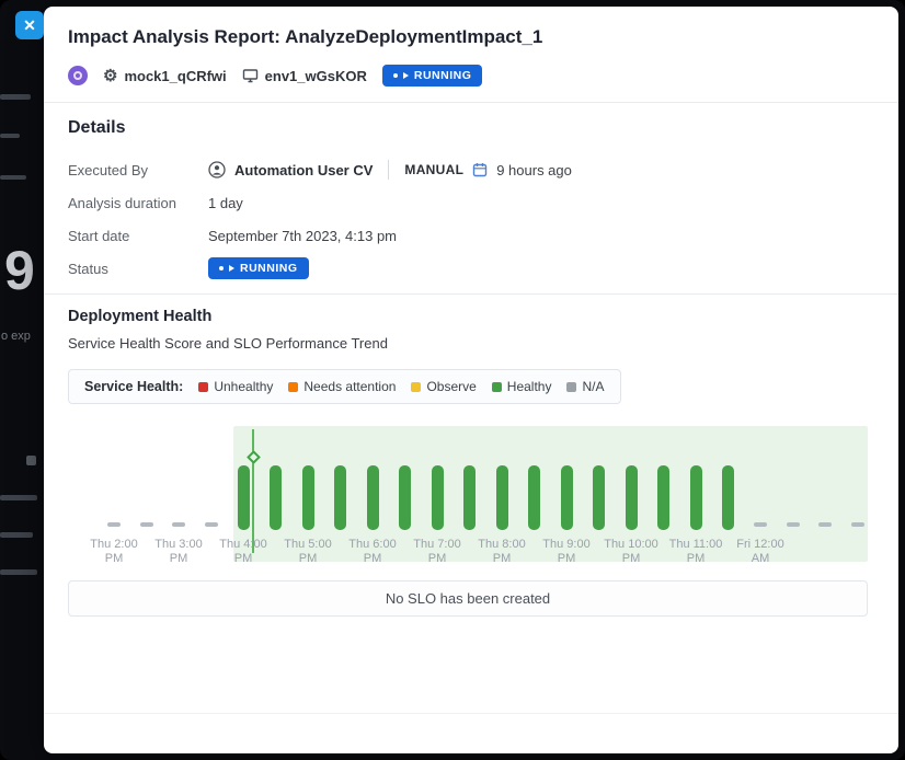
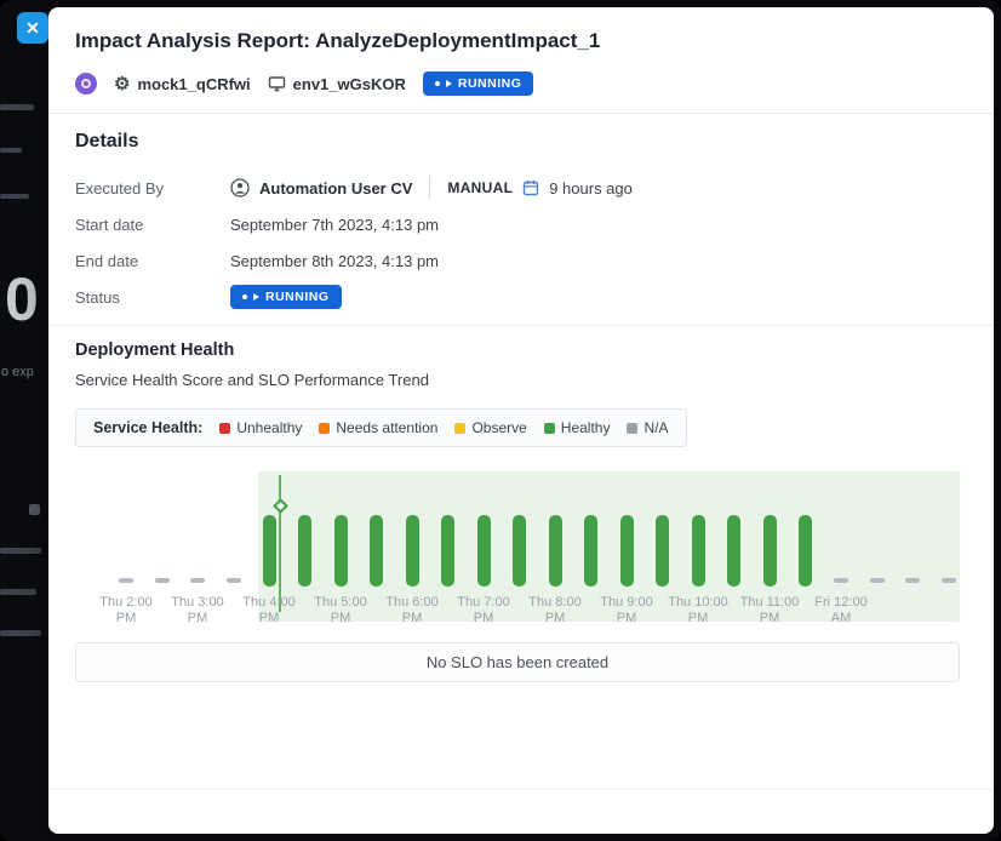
- 9
+ 0
  o exp
  ✕
  Impact Analysis Report: AnalyzeDeploymentImpact_1
  ⚙
  mock1_qCRfwi
  env1_wGsKOR
  RUNNING
  Details
  Executed By
  Automation User CV
  MANUAL
  9 hours ago
- Analysis duration
- 1 day
  Start date
  September 7th 2023, 4:13 pm
+ End date
+ September 8th 2023, 4:13 pm
  Status
  RUNNING
  Deployment Health
  Service Health Score and SLO Performance Trend
  Service Health:
  Unhealthy
  Needs attention
  Observe
  Healthy
  N/A
  Thu 2:00
  PM
  Thu 3:00
  PM
  Thu 4:00
  PM
  Thu 5:00
  PM
  Thu 6:00
  PM
  Thu 7:00
  PM
  Thu 8:00
  PM
  Thu 9:00
  PM
  Thu 10:00
  PM
  Thu 11:00
  PM
  Fri 12:00
  AM
  No SLO has been created
